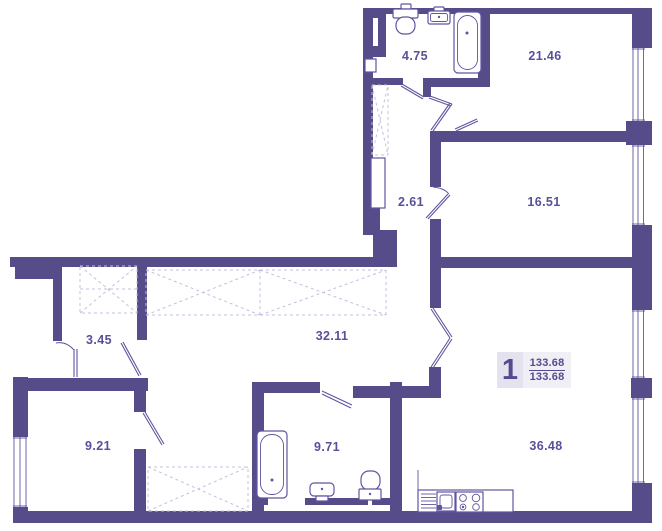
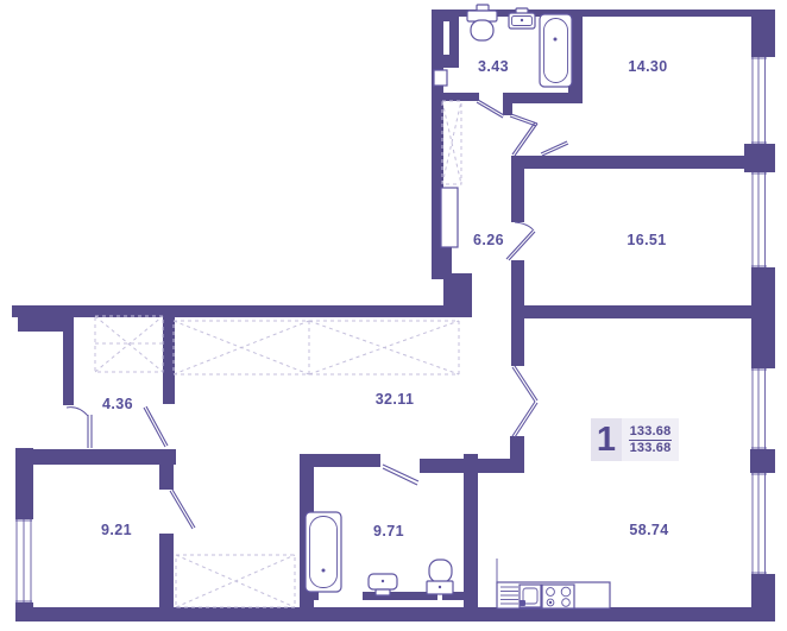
- 4.75
+ 3.43
- 21.46
+ 14.30
- 2.61
+ 6.26
  16.51
- 3.45
+ 4.36
  32.11
  9.21
  9.71
- 36.48
+ 58.74
  1
  133.68
  133.68
